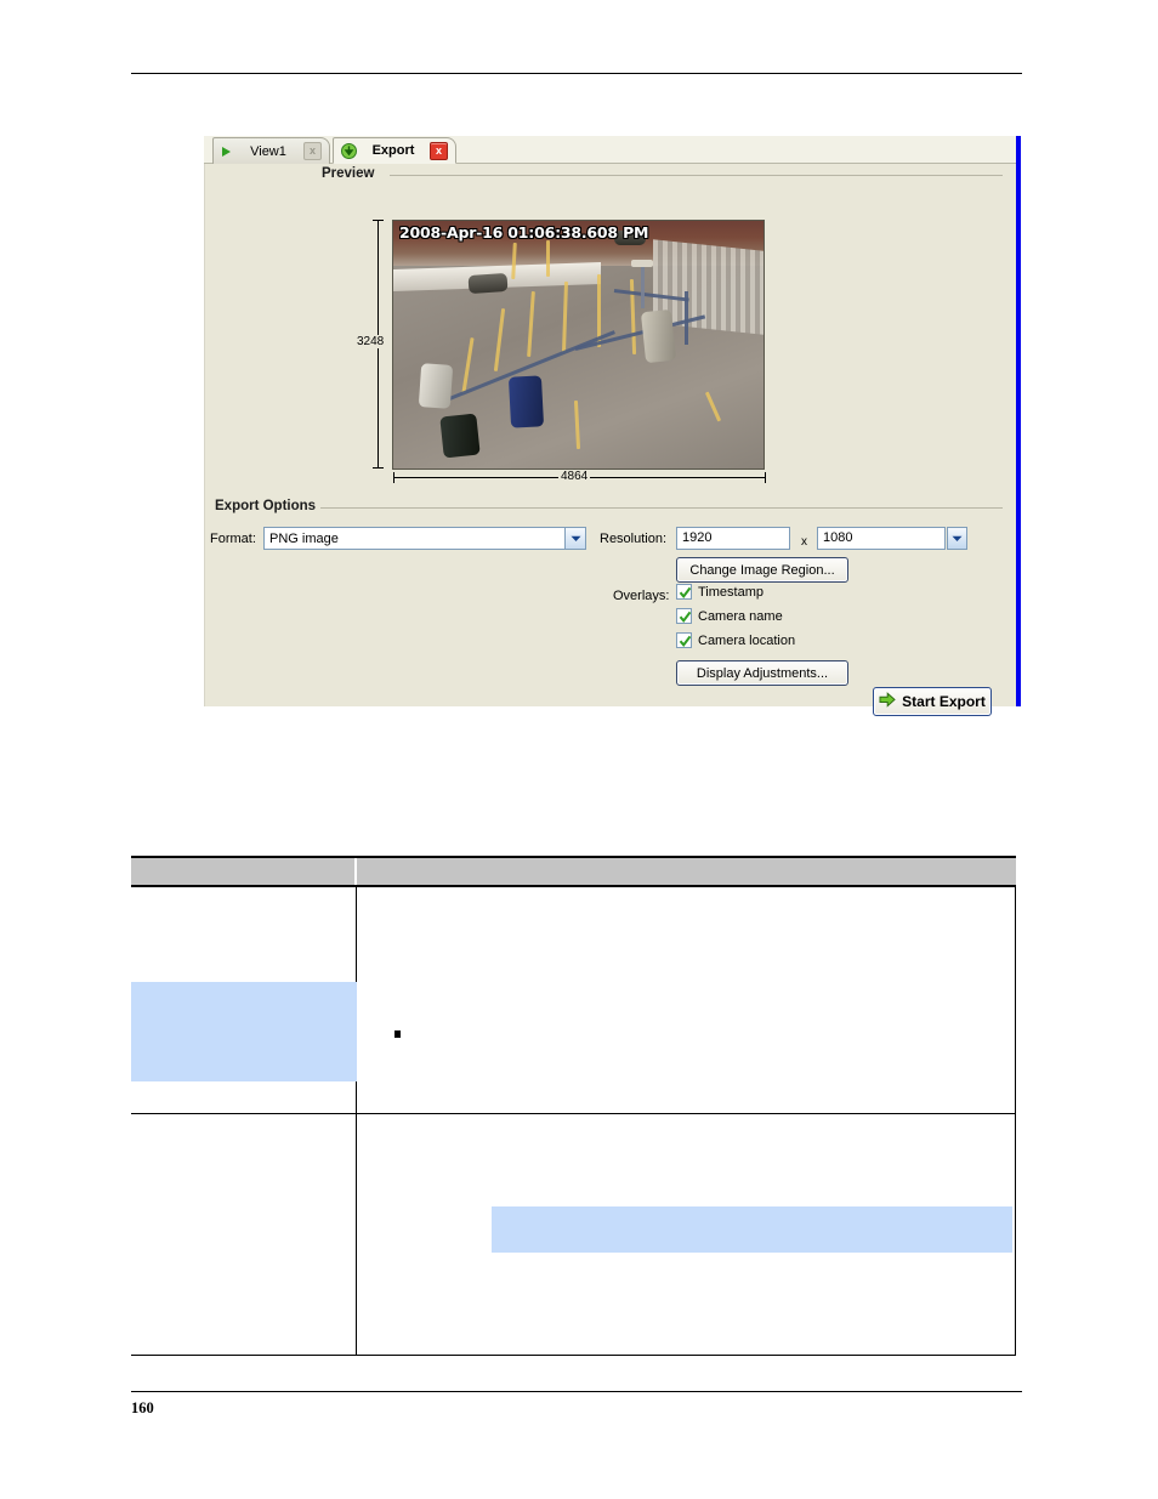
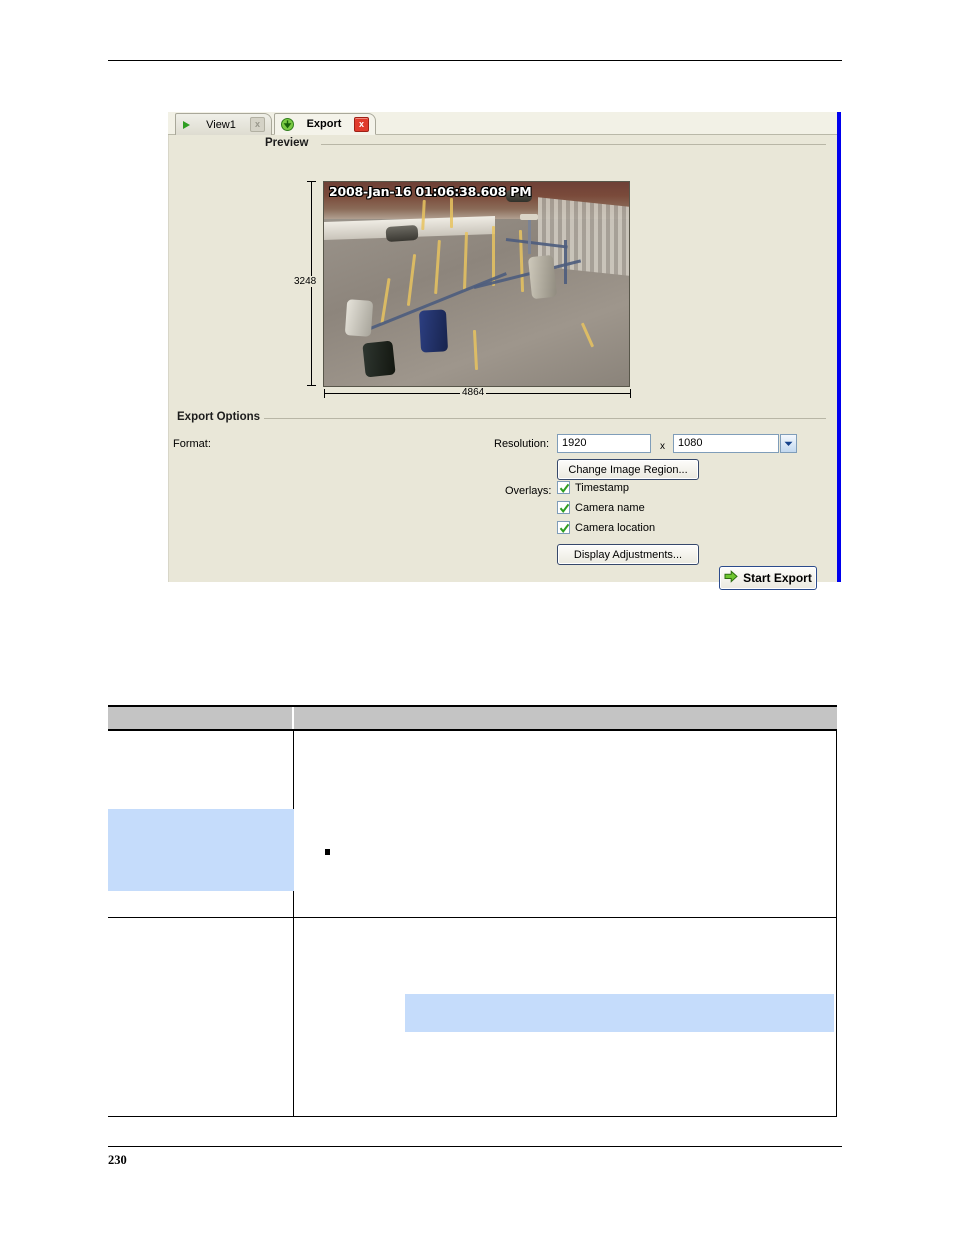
  View1
  x
  Export
  x
  Preview
- 2008-Apr-16 01:06:38.608 PM
+ 2008-Jan-16 01:06:38.608 PM
  3248
  4864
  Export Options
  Format:
- PNG image
  Resolution:
  1920
  x
  1080
  Change Image Region...
  Overlays:
  Timestamp
  Camera name
  Camera location
  Display Adjustments...
  Start Export
- 160
+ 230
